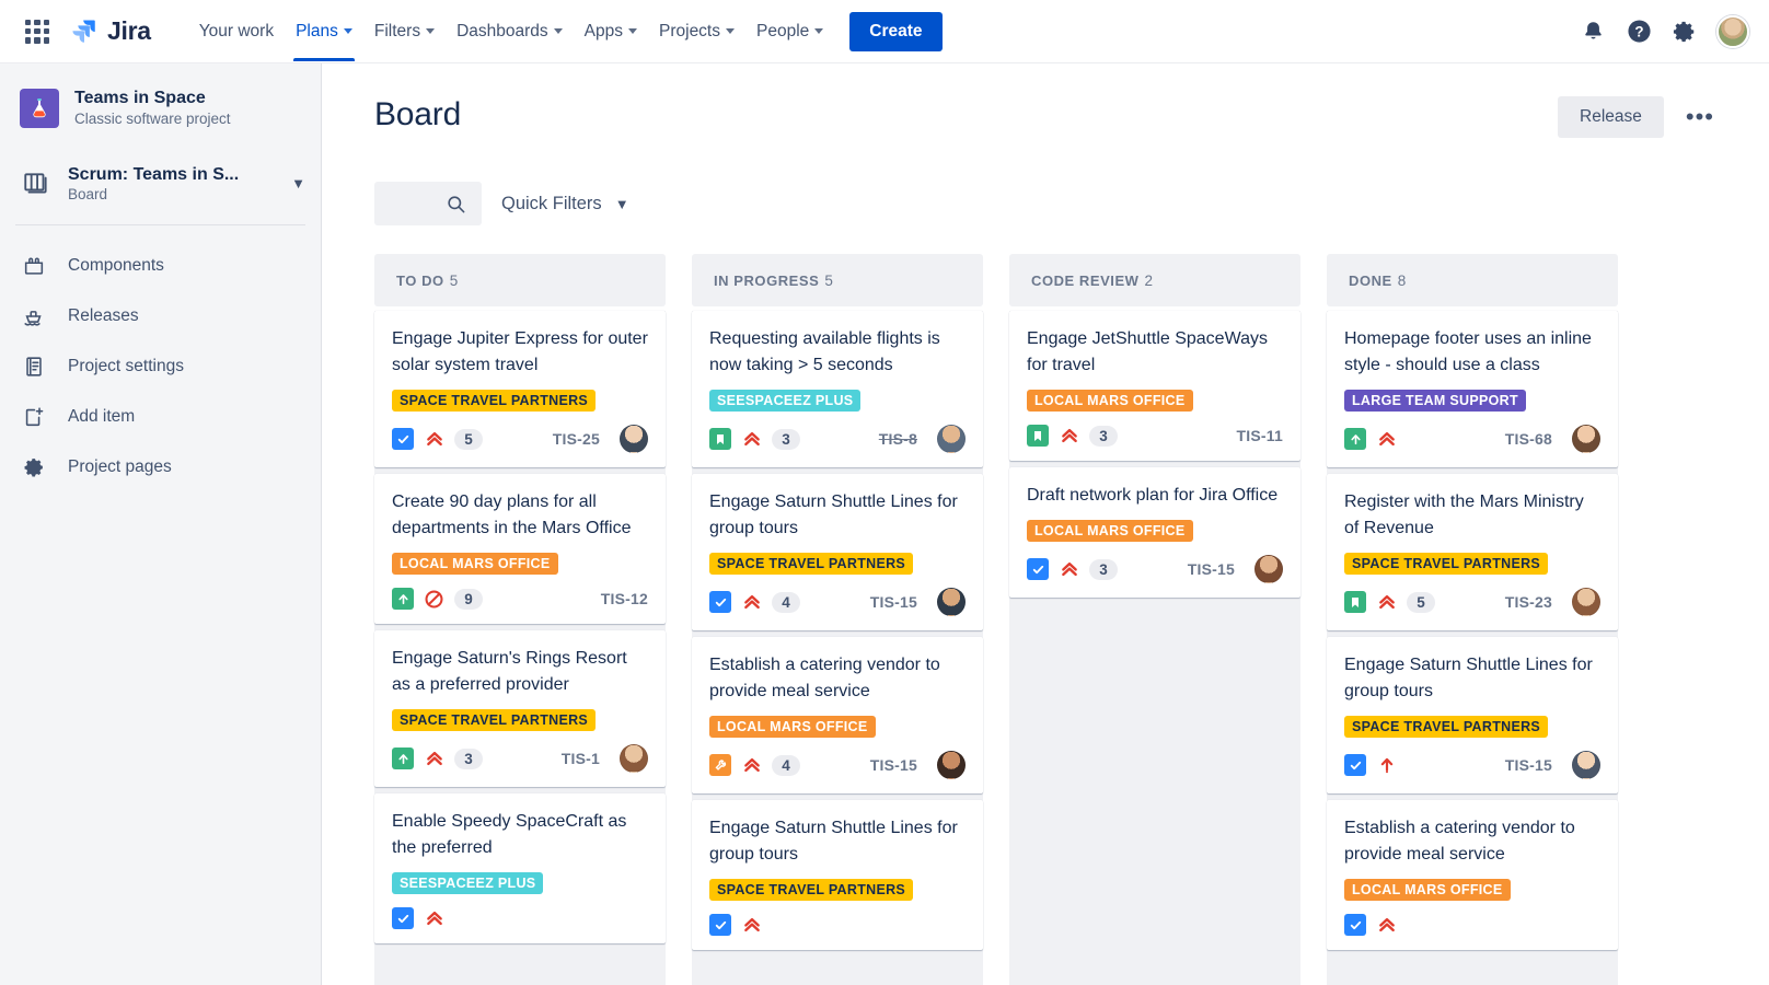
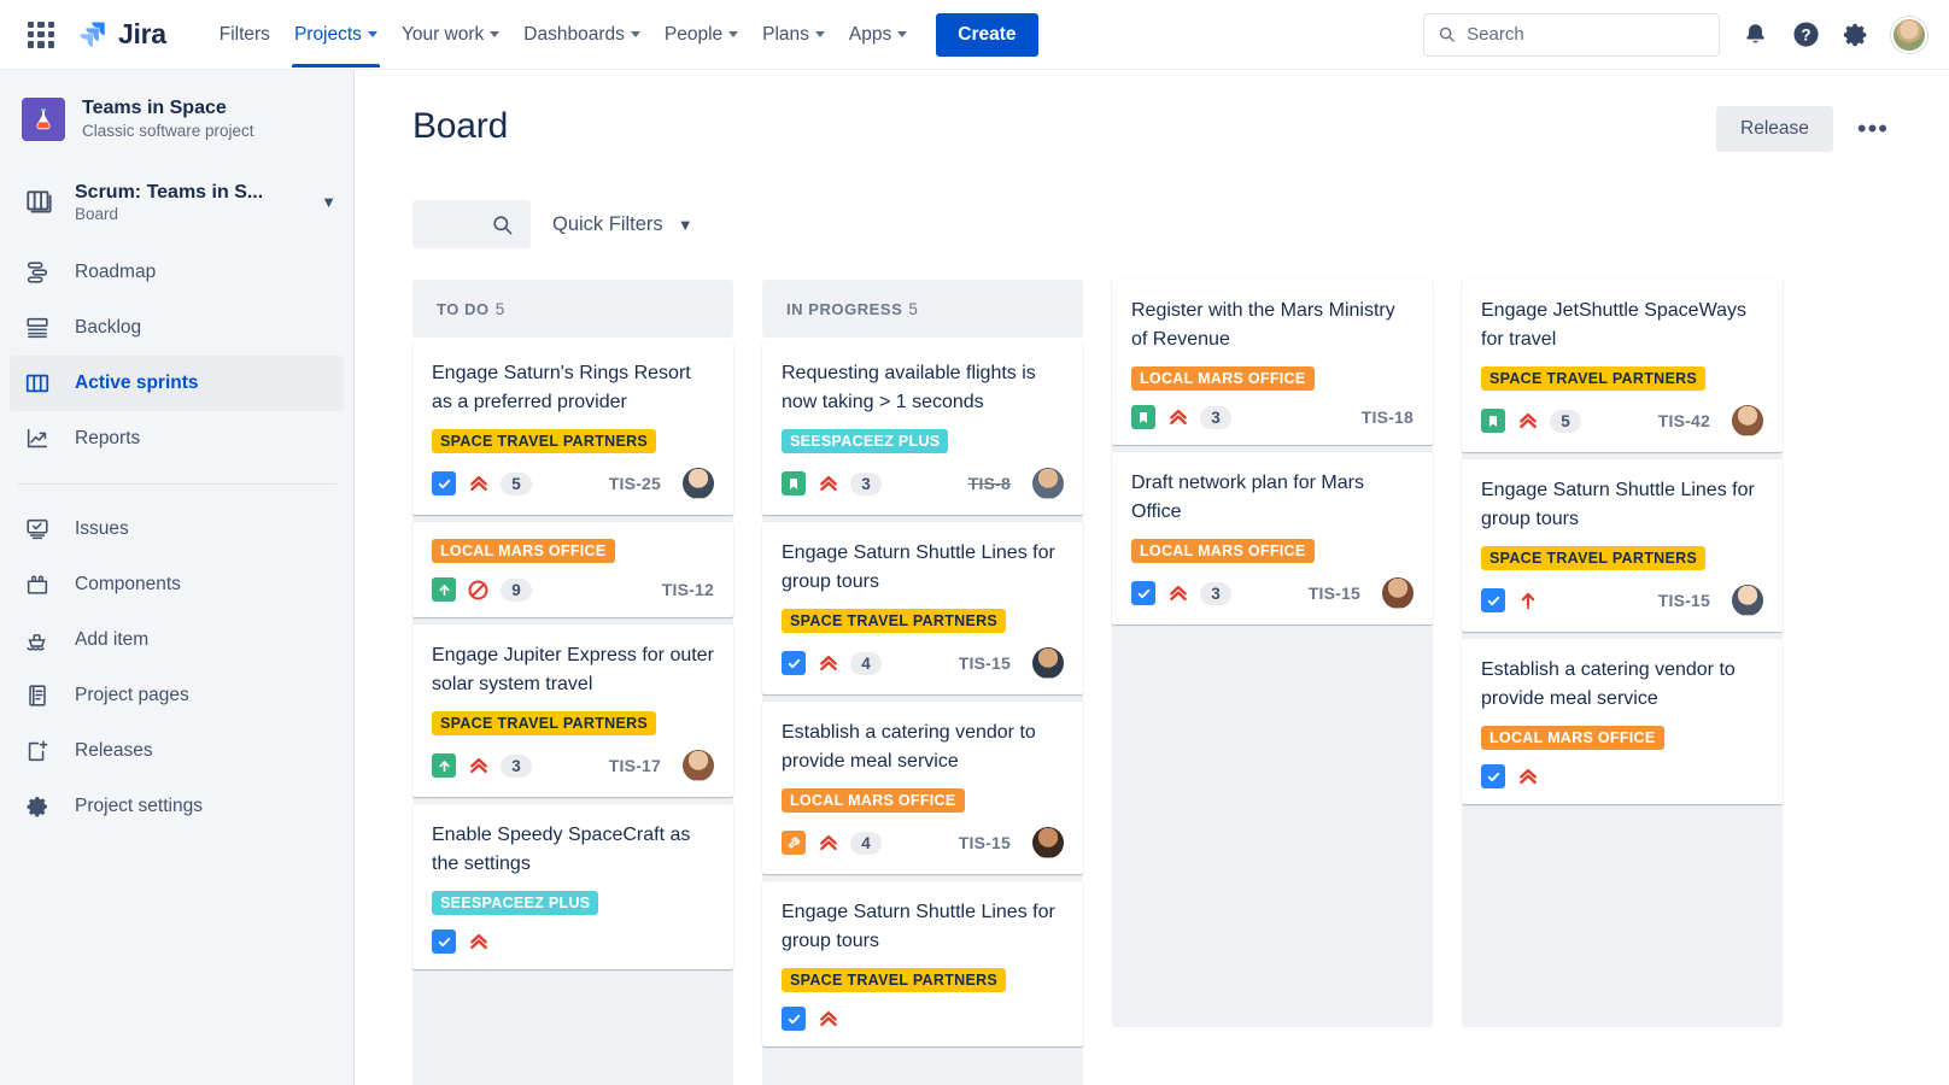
  Jira
- Your work
+ Filters
- Plans
+ Projects
- Filters
+ Your work
  Dashboards
- Apps
+ People
- Projects
+ Plans
- People
+ Apps
  Create
+ Search
  ?
  Teams in Space
  Classic software project
  Scrum: Teams in S...
  Board
  ▼
+ Roadmap
+ Backlog
+ Active sprints
+ Reports
+ Issues
  Components
- Releases
+ Add item
- Project settings
+ Project pages
- Add item
+ Releases
- Project pages
+ Project settings
  Board
  Release
  •••
  Quick Filters
  ▼
  TO DO
  5
- Engage Jupiter Express for outer solar system travel
+ Engage Saturn's Rings Resort as a preferred provider
  SPACE TRAVEL PARTNERS
  5
  TIS-25
- Create 90 day plans for all departments in the Mars Office
  LOCAL MARS OFFICE
  9
  TIS-12
- Engage Saturn's Rings Resort as a preferred provider
+ Engage Jupiter Express for outer solar system travel
  SPACE TRAVEL PARTNERS
  3
- TIS-1
+ TIS-17
- Enable Speedy SpaceCraft as the preferred
+ Enable Speedy SpaceCraft as the settings
  SEESPACEEZ PLUS
  IN PROGRESS
  5
- Requesting available flights is now taking > 5 seconds
+ Requesting available flights is now taking > 1 seconds
  SEESPACEEZ PLUS
  3
  TIS-8
  Engage Saturn Shuttle Lines for group tours
  SPACE TRAVEL PARTNERS
  4
  TIS-15
  Establish a catering vendor to provide meal service
  LOCAL MARS OFFICE
  4
  TIS-15
  Engage Saturn Shuttle Lines for group tours
  SPACE TRAVEL PARTNERS
- CODE REVIEW
- 2
- Engage JetShuttle SpaceWays for travel
+ Register with the Mars Ministry of Revenue
  LOCAL MARS OFFICE
  3
- TIS-11
+ TIS-18
- Draft network plan for Jira Office
+ Draft network plan for Mars Office
  LOCAL MARS OFFICE
  3
  TIS-15
- DONE
- 8
- Homepage footer uses an inline style - should use a class
- LARGE TEAM SUPPORT
- TIS-68
- Register with the Mars Ministry of Revenue
+ Engage JetShuttle SpaceWays for travel
  SPACE TRAVEL PARTNERS
  5
- TIS-23
+ TIS-42
  Engage Saturn Shuttle Lines for group tours
  SPACE TRAVEL PARTNERS
  TIS-15
  Establish a catering vendor to provide meal service
  LOCAL MARS OFFICE
